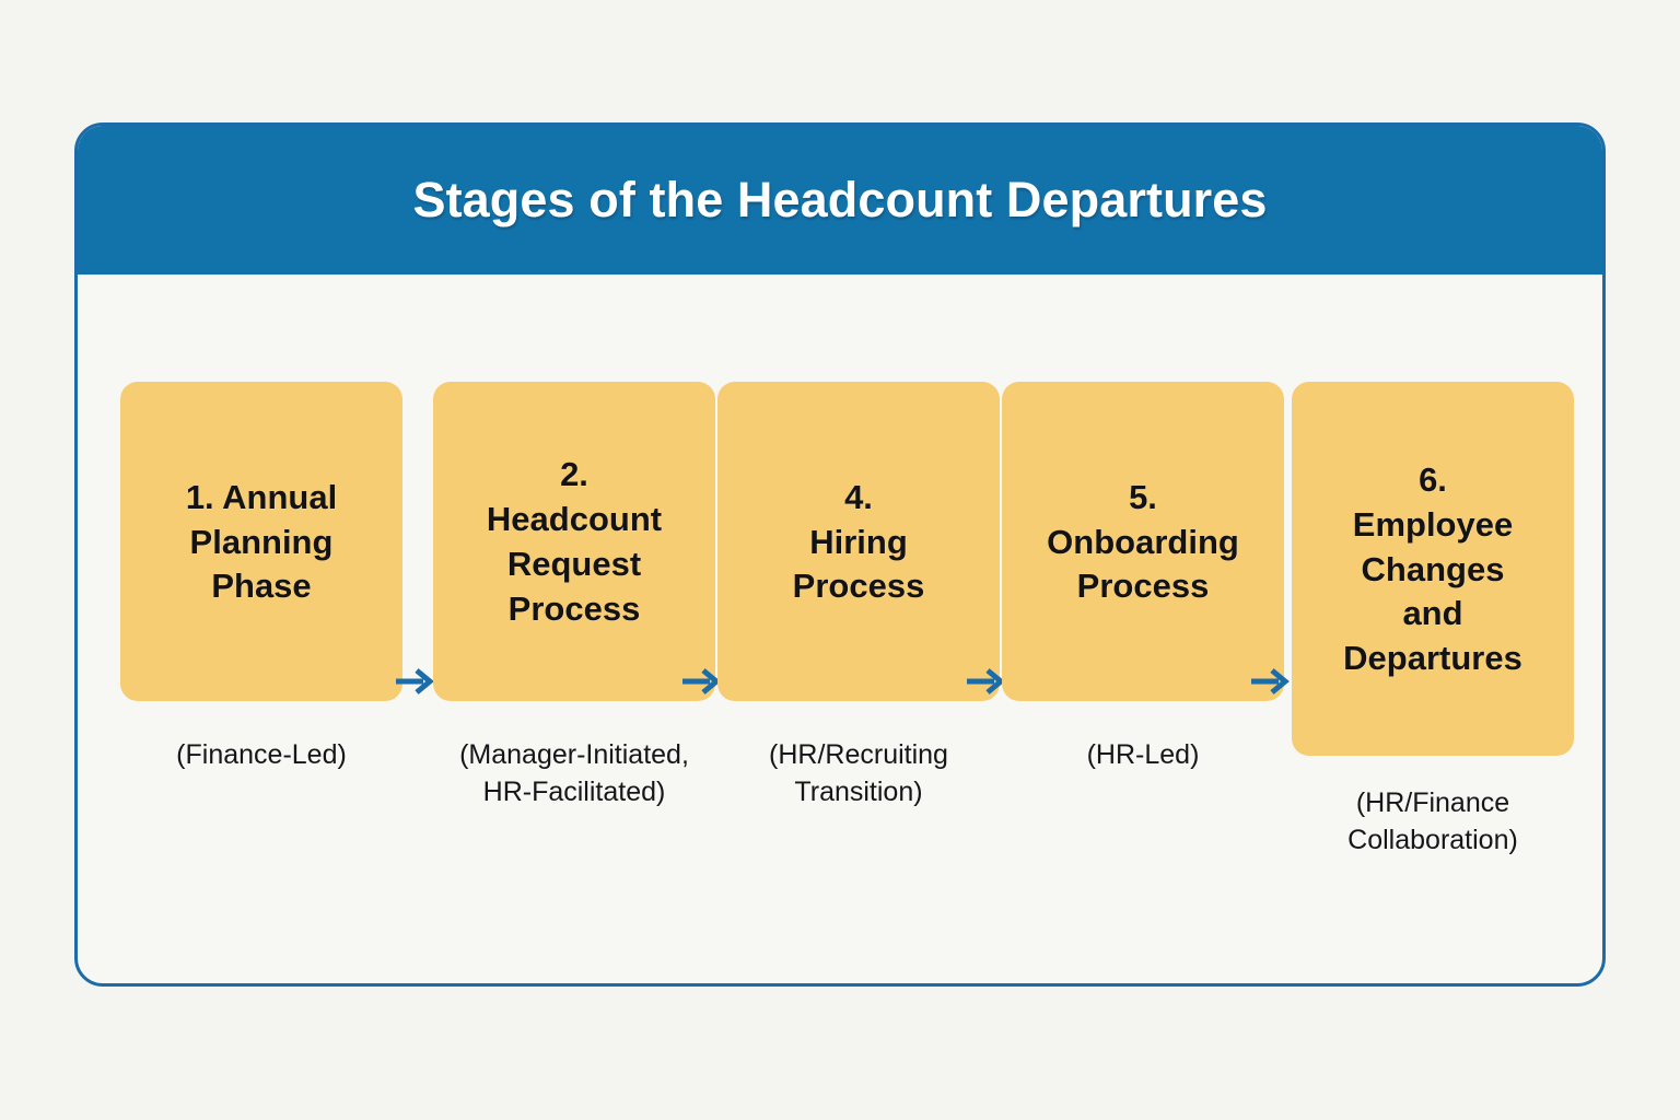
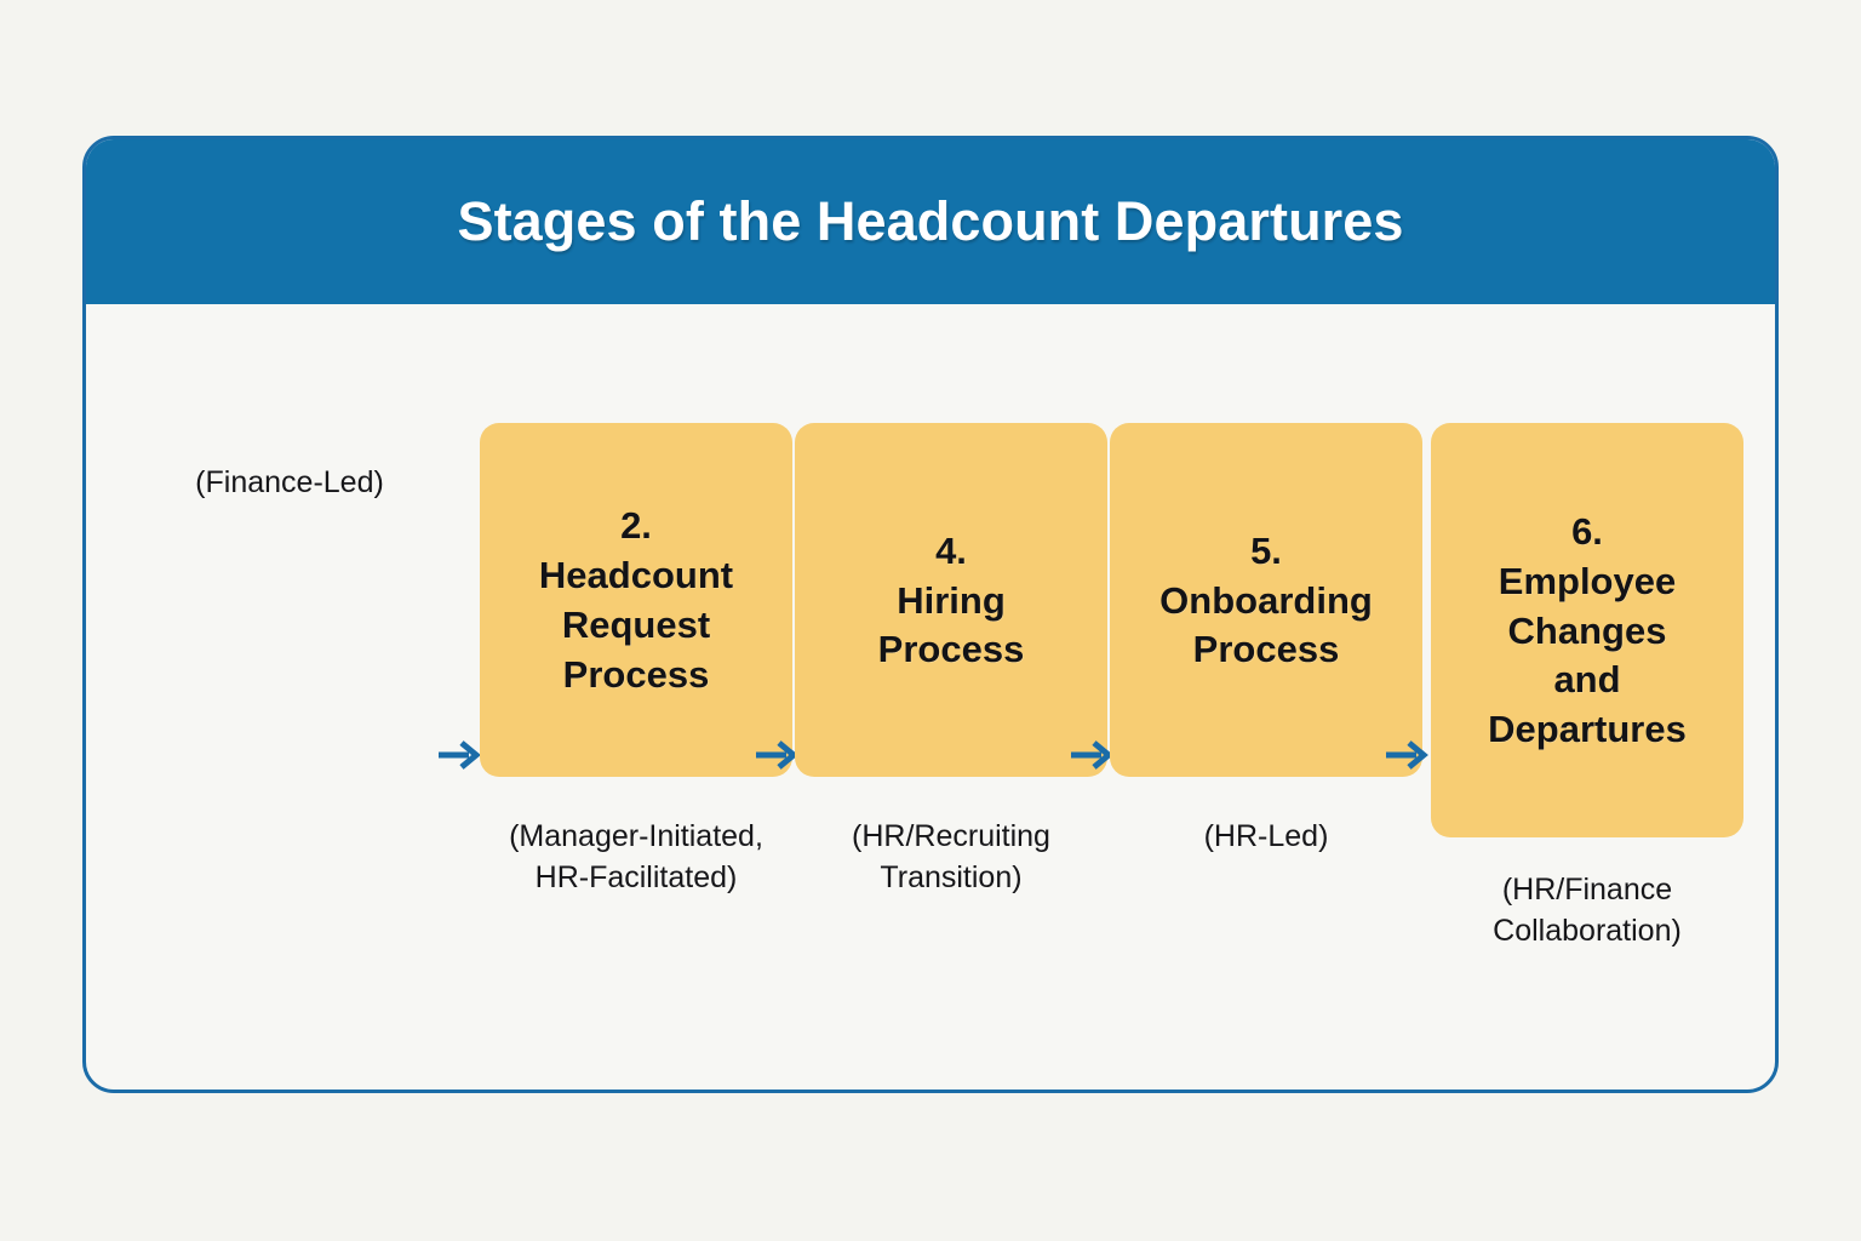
  Stages of the Headcount Departures
- 1. Annual
- Planning
- Phase
  (Finance-Led)
  2.
  Headcount
  Request
  Process
  (Manager-Initiated,
  HR-Facilitated)
  4.
  Hiring
  Process
  (HR/Recruiting
  Transition)
  5.
  Onboarding
  Process
  (HR-Led)
  6.
  Employee
  Changes
  and
  Departures
  (HR/Finance
  Collaboration)
